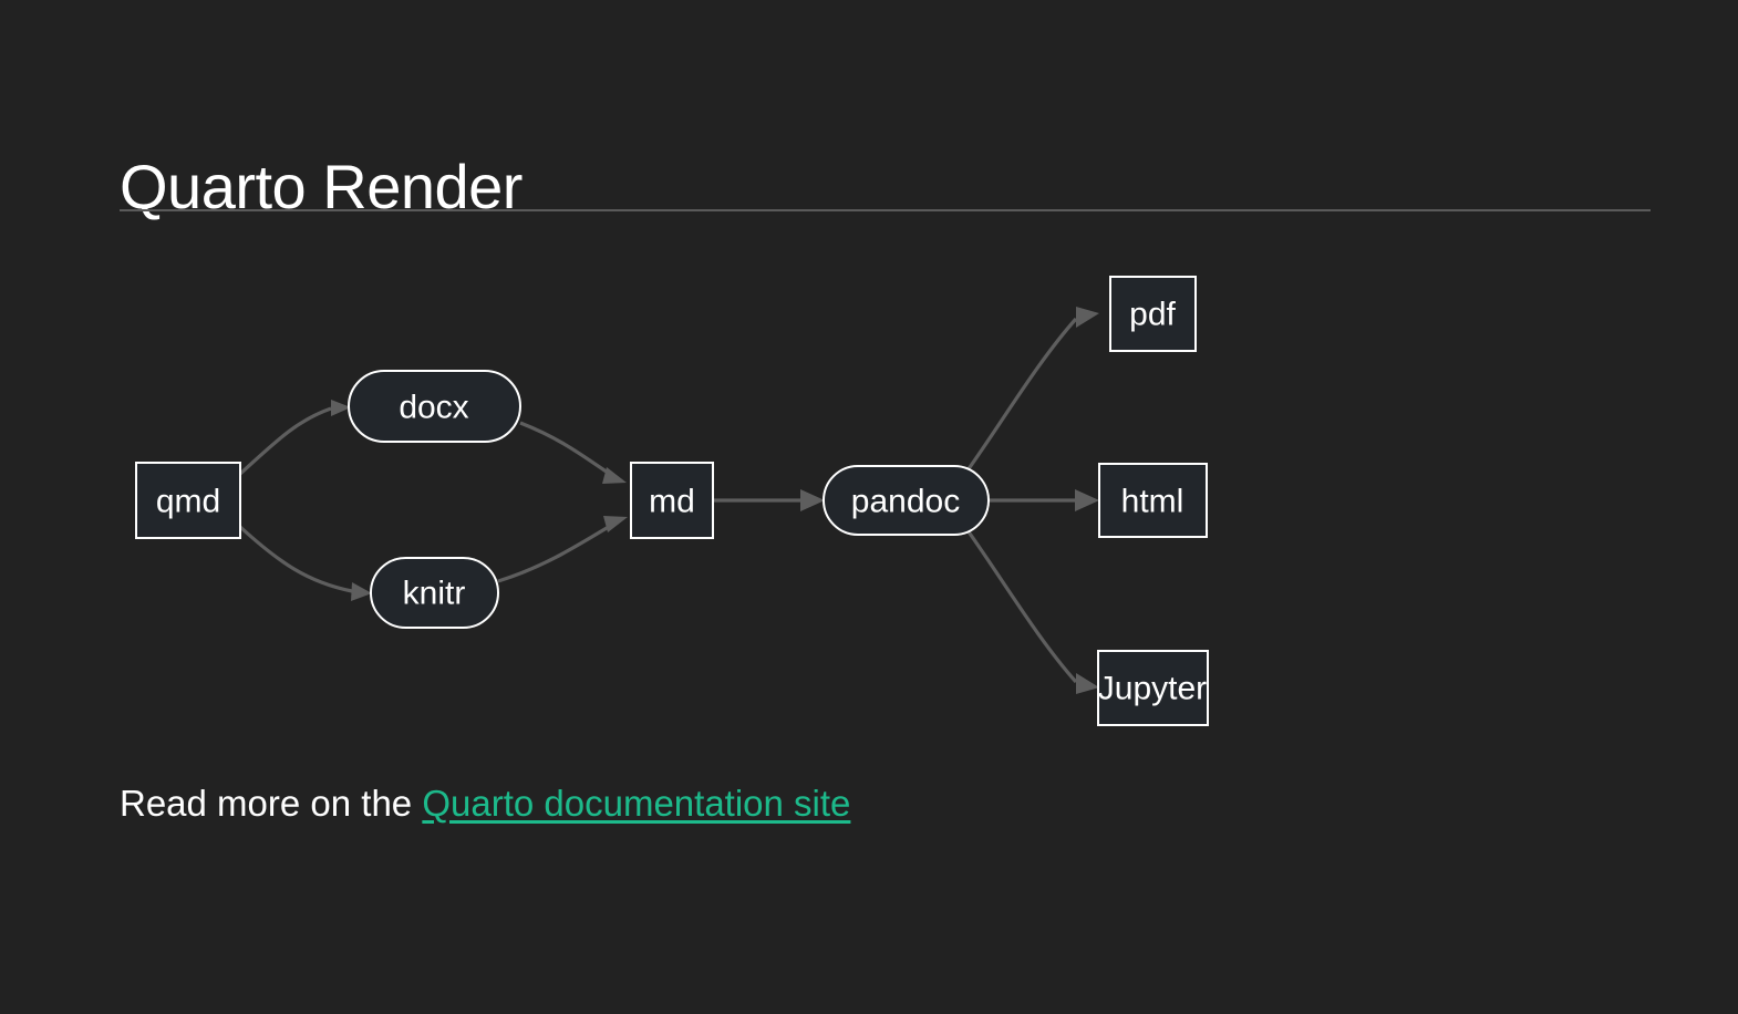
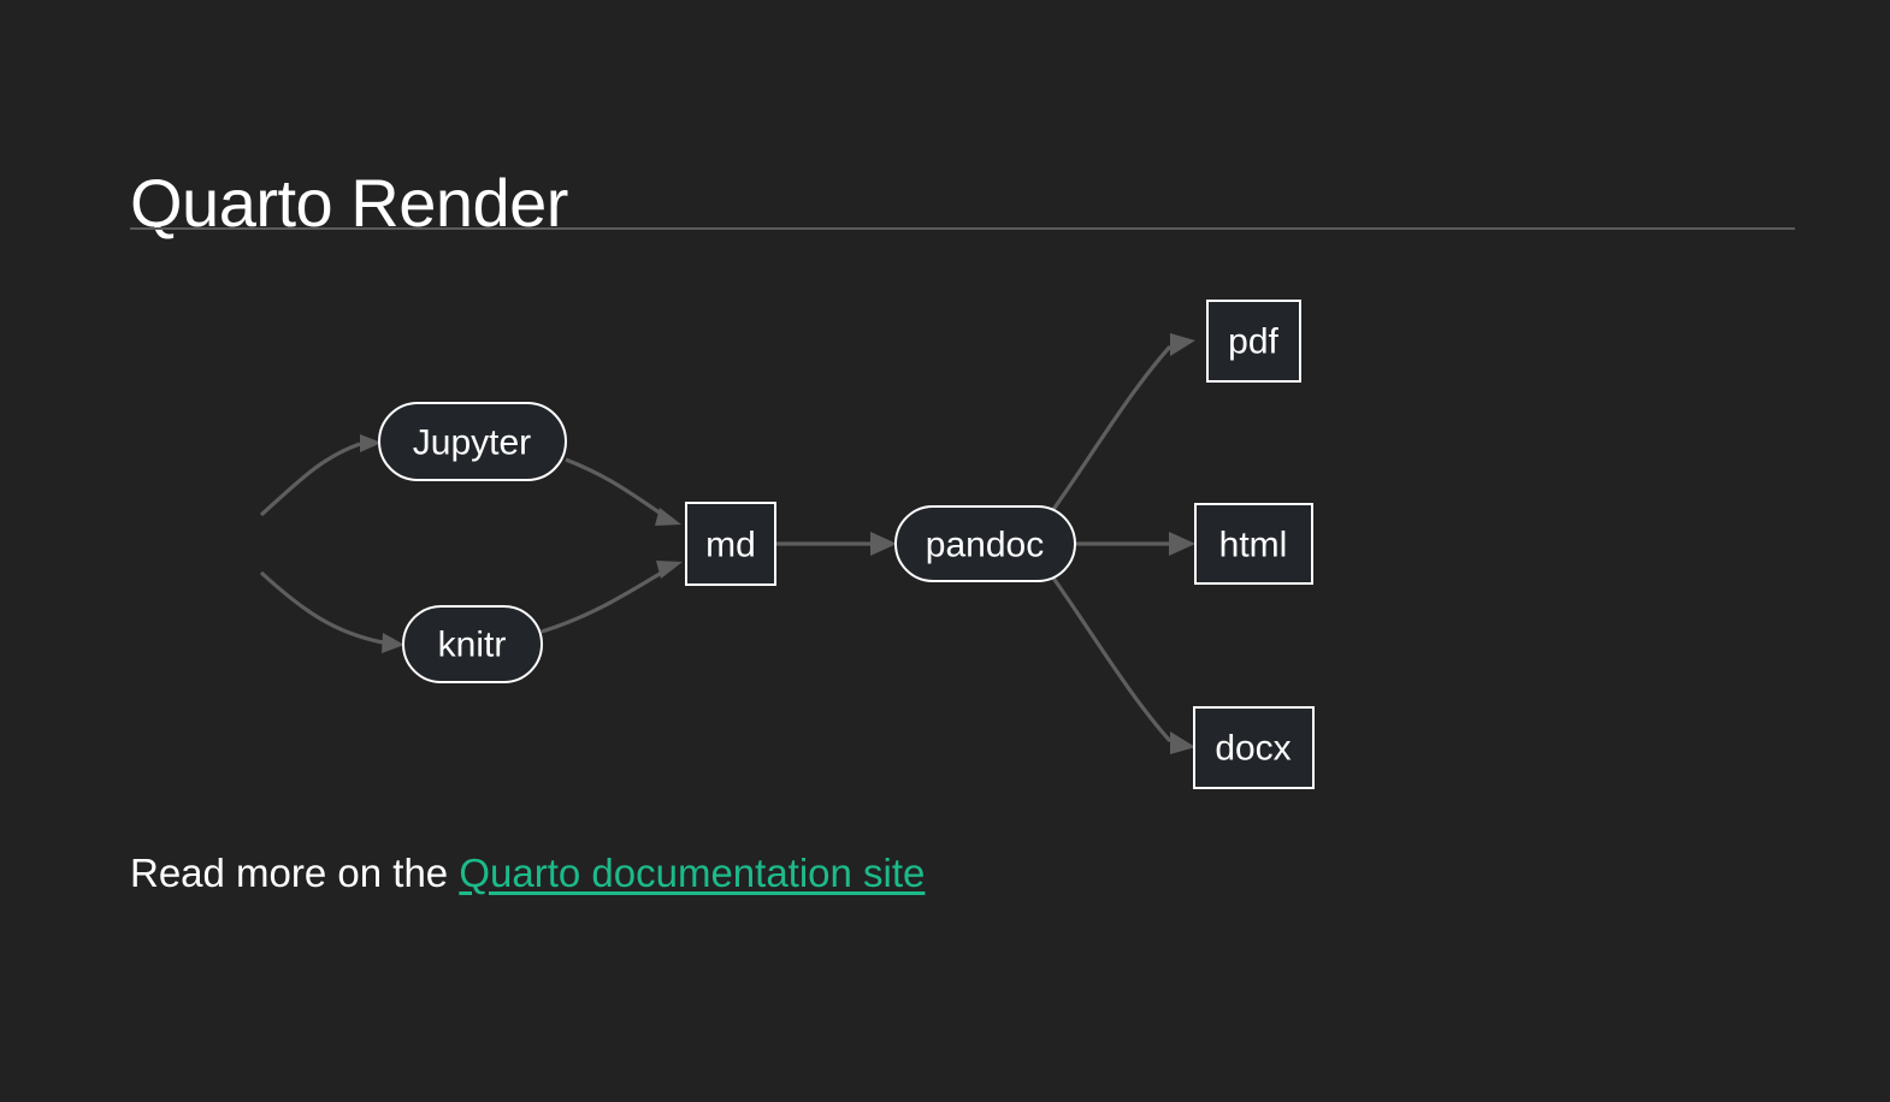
  Quarto Render
- qmd
- docx
+ Jupyter
  knitr
  md
  pandoc
  pdf
  html
- Jupyter
+ docx
  Read more on the Quarto documentation site
